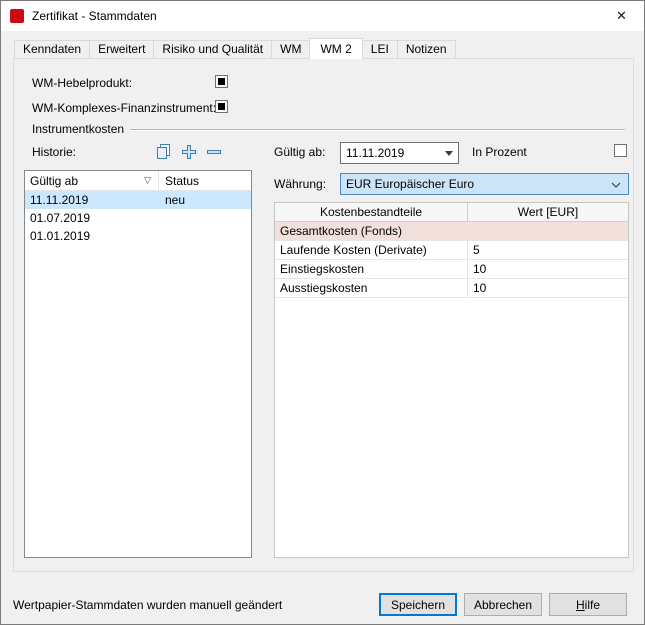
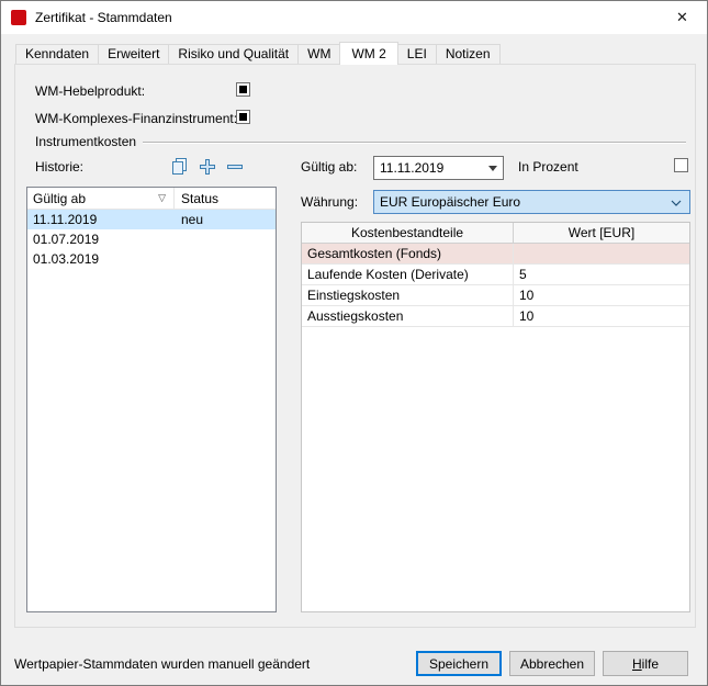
  Zertifikat - Stammdaten
  ✕
  Kenndaten
  Erweitert
  Risiko und Qualität
  WM
  WM 2
  LEI
  Notizen
  WM-Hebelprodukt:
  WM-Komplexes-Finanzinstrument
  Instrumentkosten
  Historie:
  Gültig ab
  ▽
  Status
  11.11.2019
  neu
  01.07.2019
- 01.01.2019
+ 01.03.2019
  Gültig ab:
  11.11.2019
  In Prozent
  Währung:
  EUR Europäischer Euro
  Kostenbestandteile
  Wert [EUR]
  Gesamtkosten (Fonds)
  Laufende Kosten (Derivate)
  5
  Einstiegskosten
  10
  Ausstiegskosten
  10
  Wertpapier-Stammdaten wurden manuell geändert
  Speichern
  Abbrechen
  Hilfe
